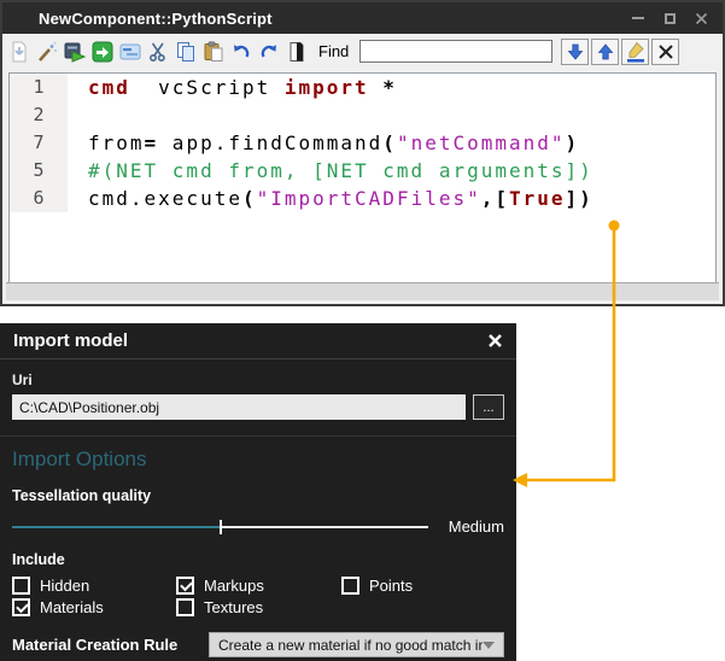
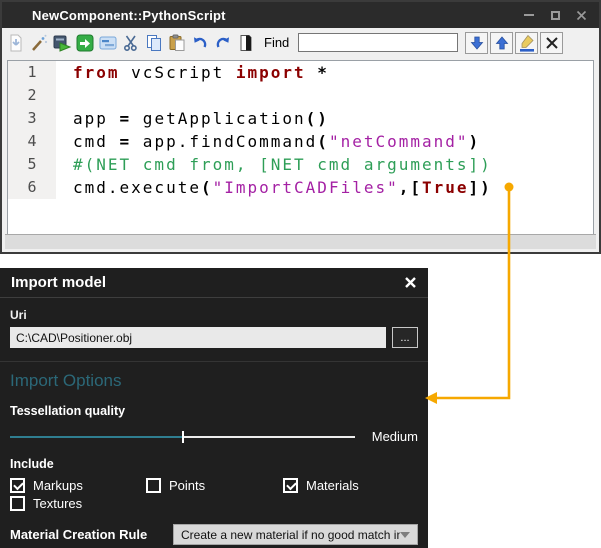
  NewComponent::PythonScript
  Find
  1
- cmd vcScript import *
+ from vcScript import *
  2
+ 3
+ app = getApplication()
- 7
+ 4
- from= app.findCommand("netCommand")
+ cmd = app.findCommand("netCommand")
  5
  #(NET cmd from, [NET cmd arguments])
  6
  cmd.execute("ImportCADFiles",[True])
  Import model
  Uri
  C:\CAD\Positioner.obj
  ...
  Import Options
  Tessellation quality
  Medium
  Include
- Hidden
  Markups
  Points
  Materials
  Textures
  Material Creation Rule
  Create a new material if no good match in
